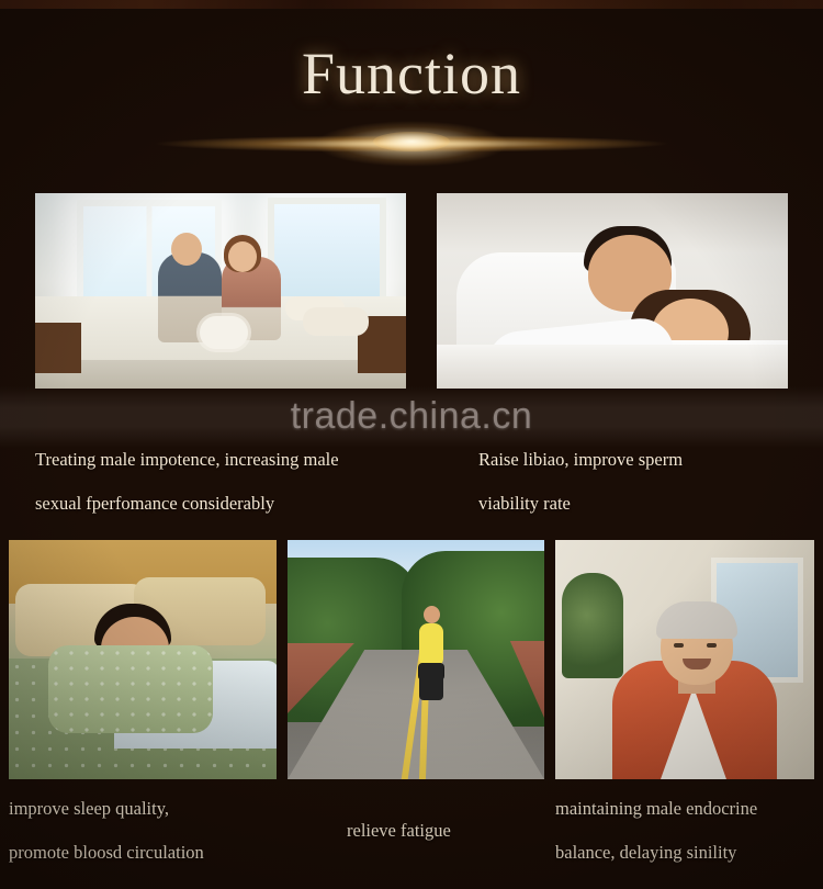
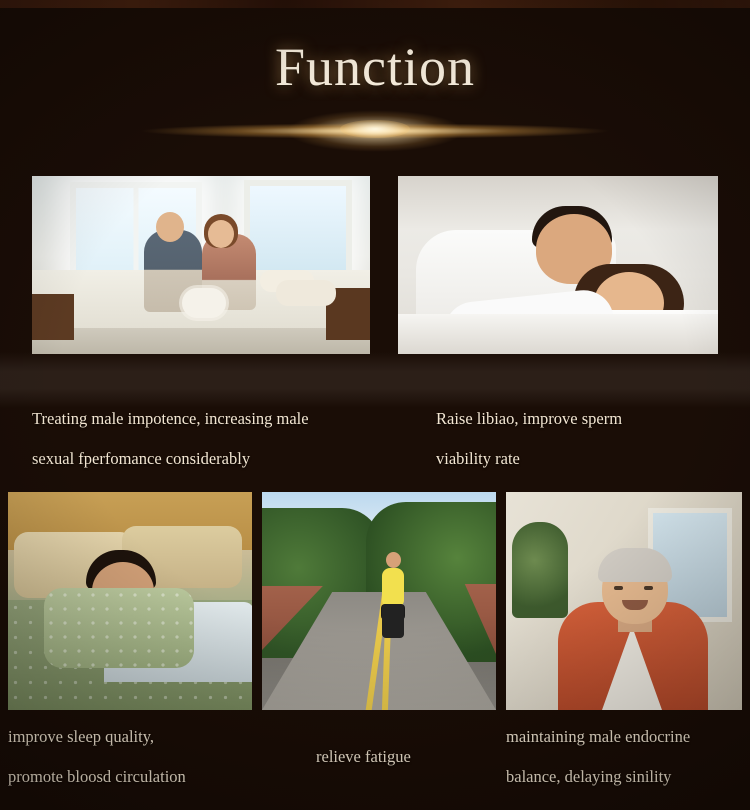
- trade.china.cn
